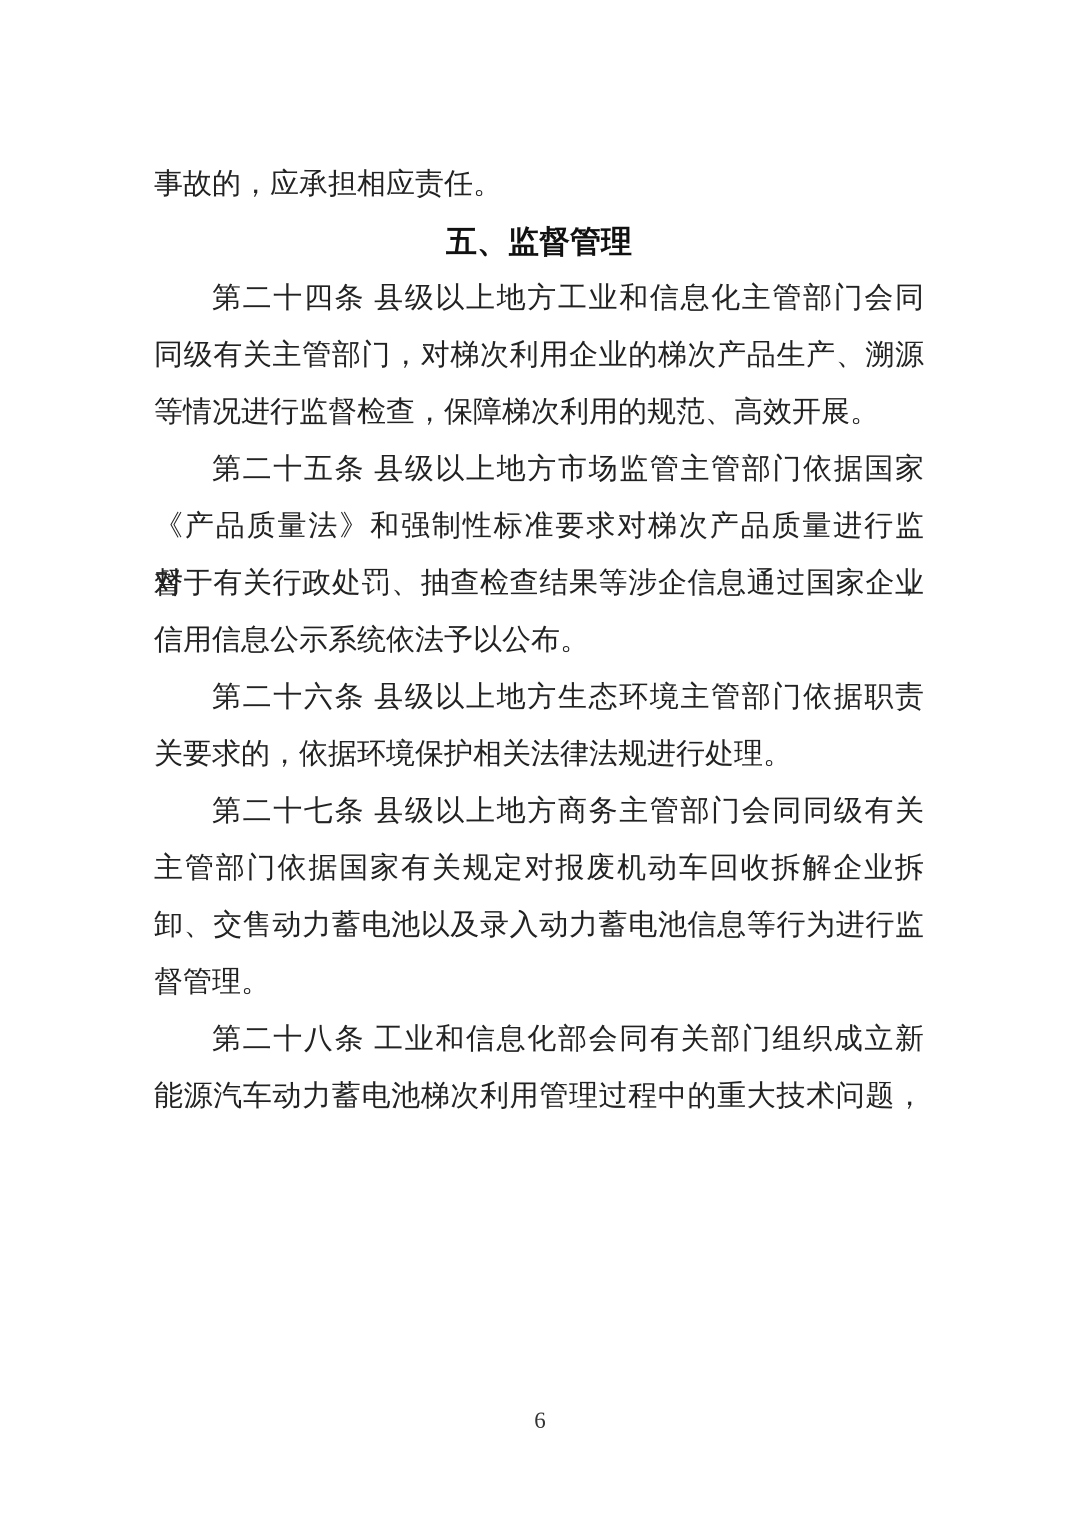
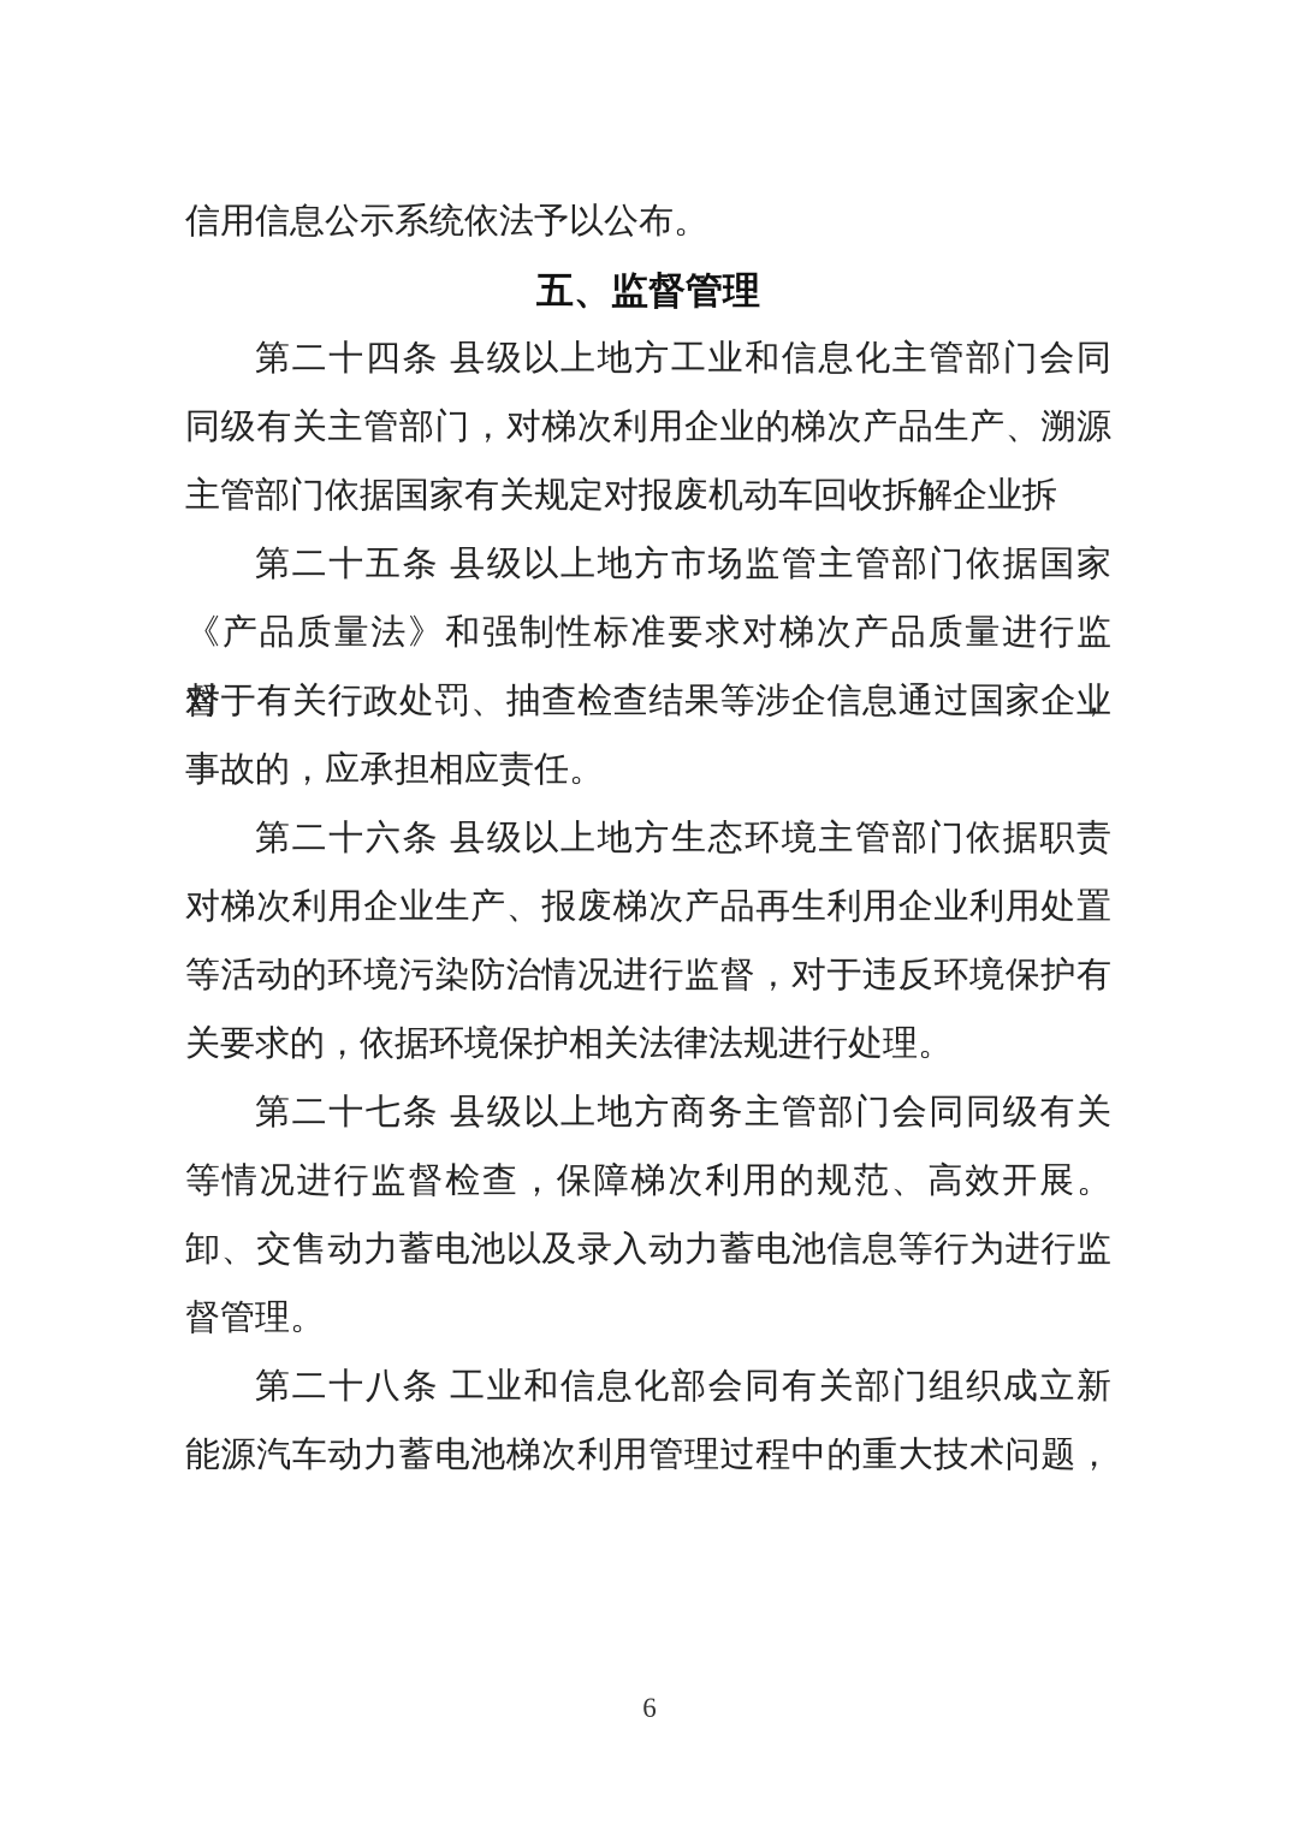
- 事故的，应承担相应责任。
+ 信用信息公示系统依法予以公布。
  五、监督管理
  第二十四条 县级以上地方工业和信息化主管部门会同
  同级有关主管部门，对梯次利用企业的梯次产品生产、溯源
- 等情况进行监督检查，保障梯次利用的规范、高效开展。
+ 主管部门依据国家有关规定对报废机动车回收拆解企业拆
  第二十五条 县级以上地方市场监管主管部门依据国家
  《产品质量法》和强制性标准要求对梯次产品质量进行监督，
  对于有关行政处罚、抽查检查结果等涉企信息通过国家企业
- 信用信息公示系统依法予以公布。
+ 事故的，应承担相应责任。
  第二十六条 县级以上地方生态环境主管部门依据职责
+ 对梯次利用企业生产、报废梯次产品再生利用企业利用处置
+ 等活动的环境污染防治情况进行监督，对于违反环境保护有
  关要求的，依据环境保护相关法律法规进行处理。
  第二十七条 县级以上地方商务主管部门会同同级有关
- 主管部门依据国家有关规定对报废机动车回收拆解企业拆
+ 等情况进行监督检查，保障梯次利用的规范、高效开展。
  卸、交售动力蓄电池以及录入动力蓄电池信息等行为进行监
  督管理。
  第二十八条 工业和信息化部会同有关部门组织成立新
  能源汽车动力蓄电池梯次利用管理过程中的重大技术问题，
  6
